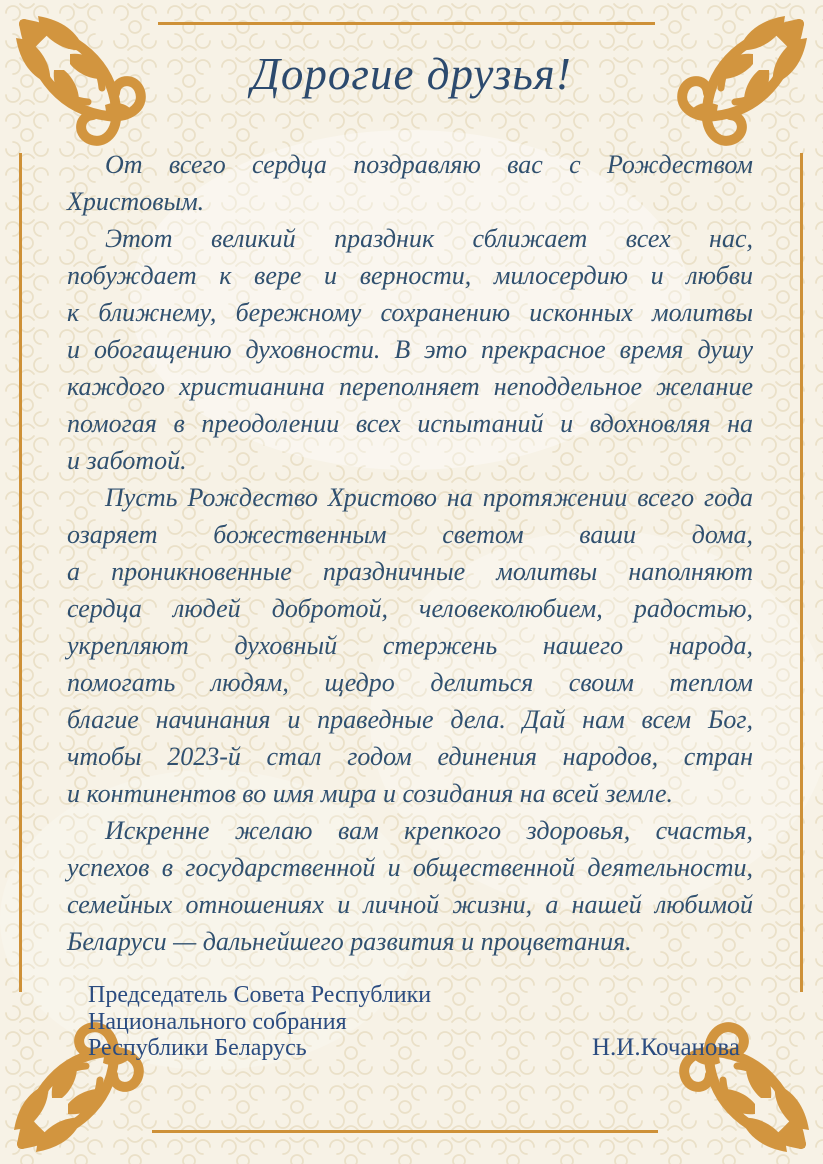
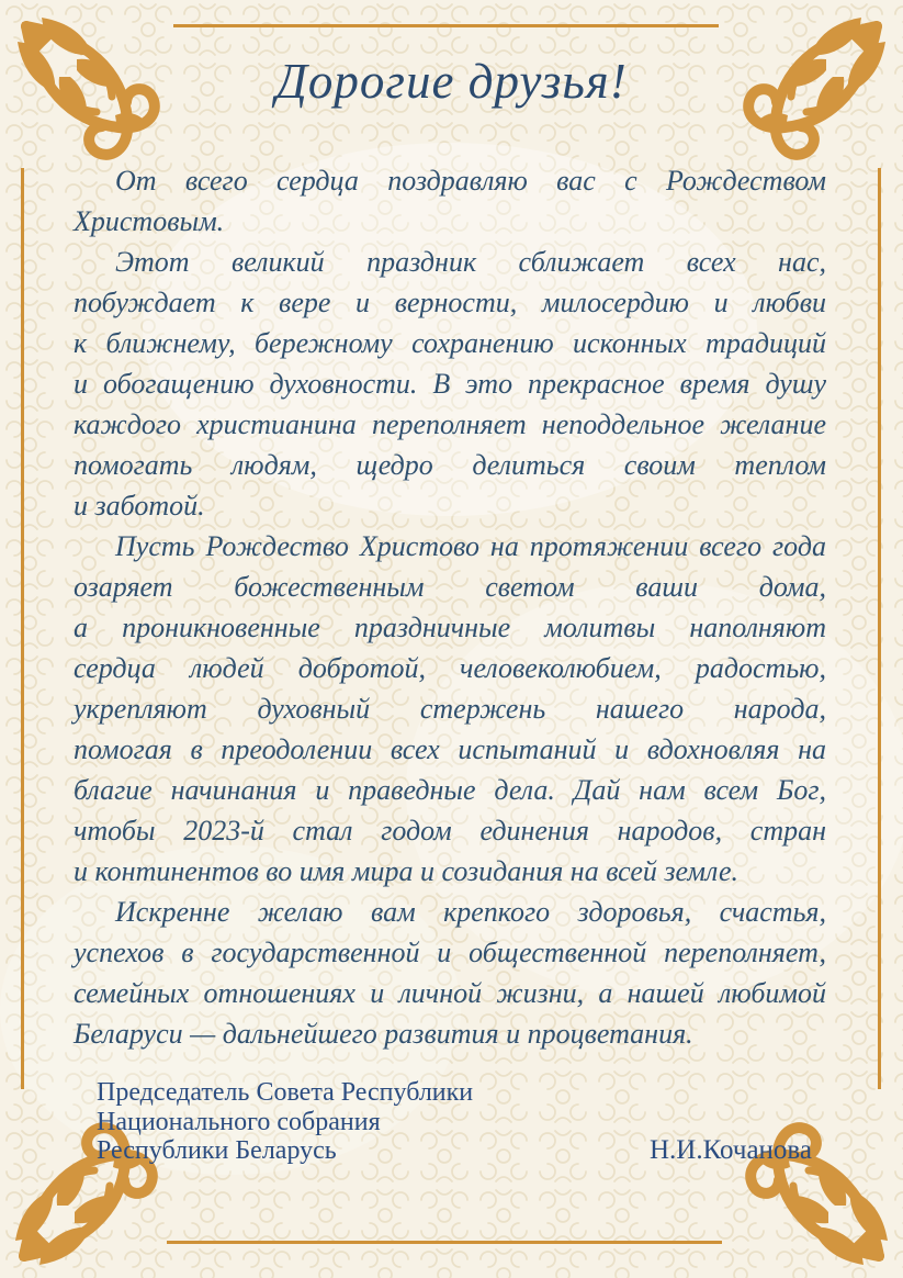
  Дорогие друзья!
  От всего сердца поздравляю вас с Рождеством
  Христовым.
  Этот великий праздник сближает всех нас,
  побуждает к вере и верности, милосердию и любви
- к ближнему, бережному сохранению исконных молитвы
+ к ближнему, бережному сохранению исконных традиций
  и обогащению духовности. В это прекрасное время душу
  каждого христианина переполняет неподдельное желание
- помогая в преодолении всех испытаний и вдохновляя на
+ помогать людям, щедро делиться своим теплом
  и заботой.
  Пусть Рождество Христово на протяжении всего года
  озаряет божественным светом ваши дома,
  а проникновенные праздничные молитвы наполняют
  сердца людей добротой, человеколюбием, радостью,
  укрепляют духовный стержень нашего народа,
- помогать людям, щедро делиться своим теплом
+ помогая в преодолении всех испытаний и вдохновляя на
  благие начинания и праведные дела. Дай нам всем Бог,
  чтобы 2023-й стал годом единения народов, стран
  и континентов во имя мира и созидания на всей земле.
  Искренне желаю вам крепкого здоровья, счастья,
- успехов в государственной и общественной деятельности,
+ успехов в государственной и общественной переполняет,
  семейных отношениях и личной жизни, а нашей любимой
  Беларуси — дальнейшего развития и процветания.
  Председатель Совета Республики
  Национального собрания
  Республики Беларусь
  Н.И.Кочанова
